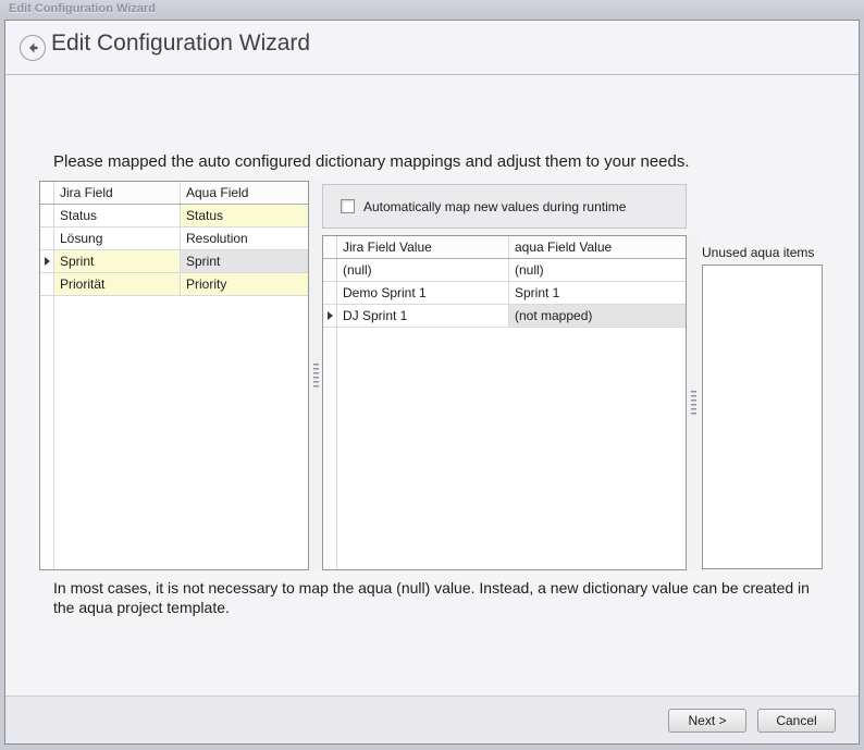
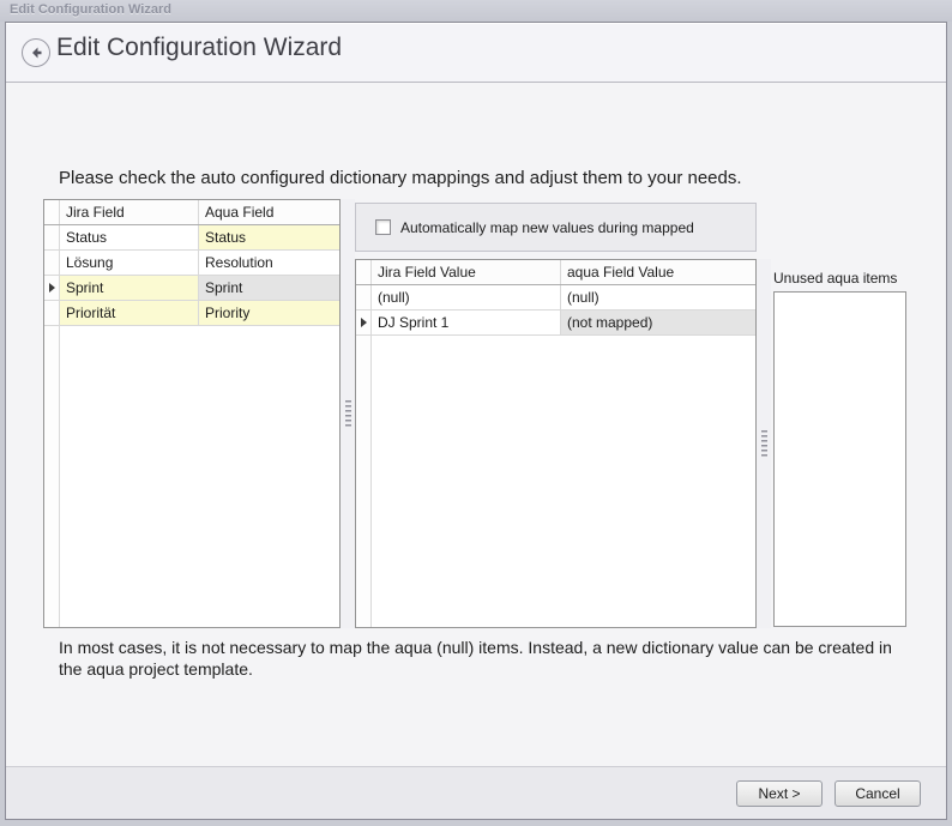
  Edit Configuration Wizard
  Edit Configuration Wizard
- Please mapped the auto configured dictionary mappings and adjust them to your needs.
+ Please check the auto configured dictionary mappings and adjust them to your needs.
  Jira Field
  Aqua Field
  Status
  Status
  Lösung
  Resolution
  Sprint
  Sprint
  Priorität
  Priority
- Automatically map new values during runtime
+ Automatically map new values during mapped
  Jira Field Value
  aqua Field Value
  (null)
  (null)
- Demo Sprint 1
- Sprint 1
  DJ Sprint 1
  (not mapped)
  Unused aqua items
- In most cases, it is not necessary to map the aqua (null) value. Instead, a new dictionary value can be created in the aqua project template.
+ In most cases, it is not necessary to map the aqua (null) items. Instead, a new dictionary value can be created in the aqua project template.
  Next >
  Cancel
